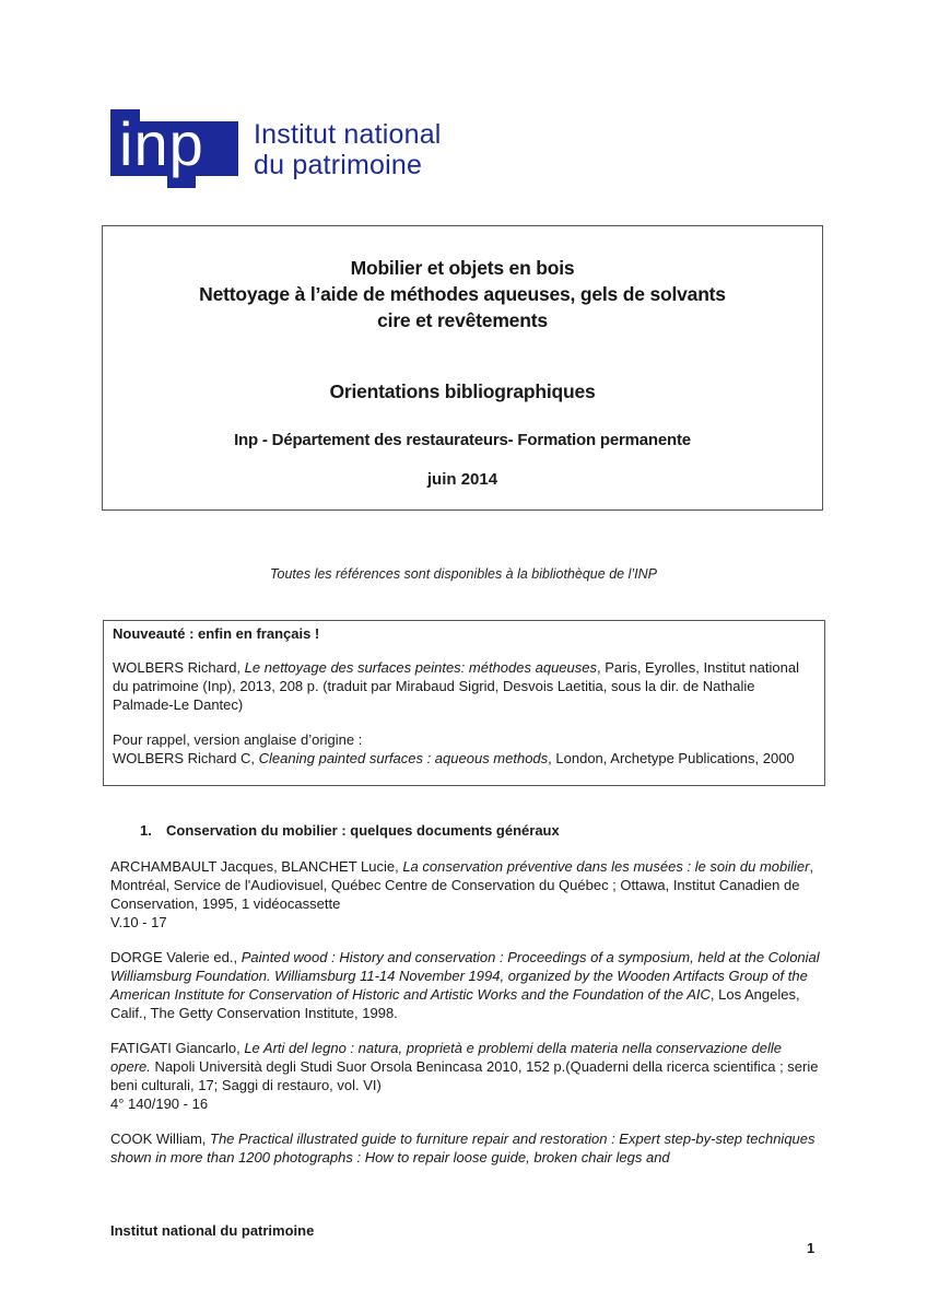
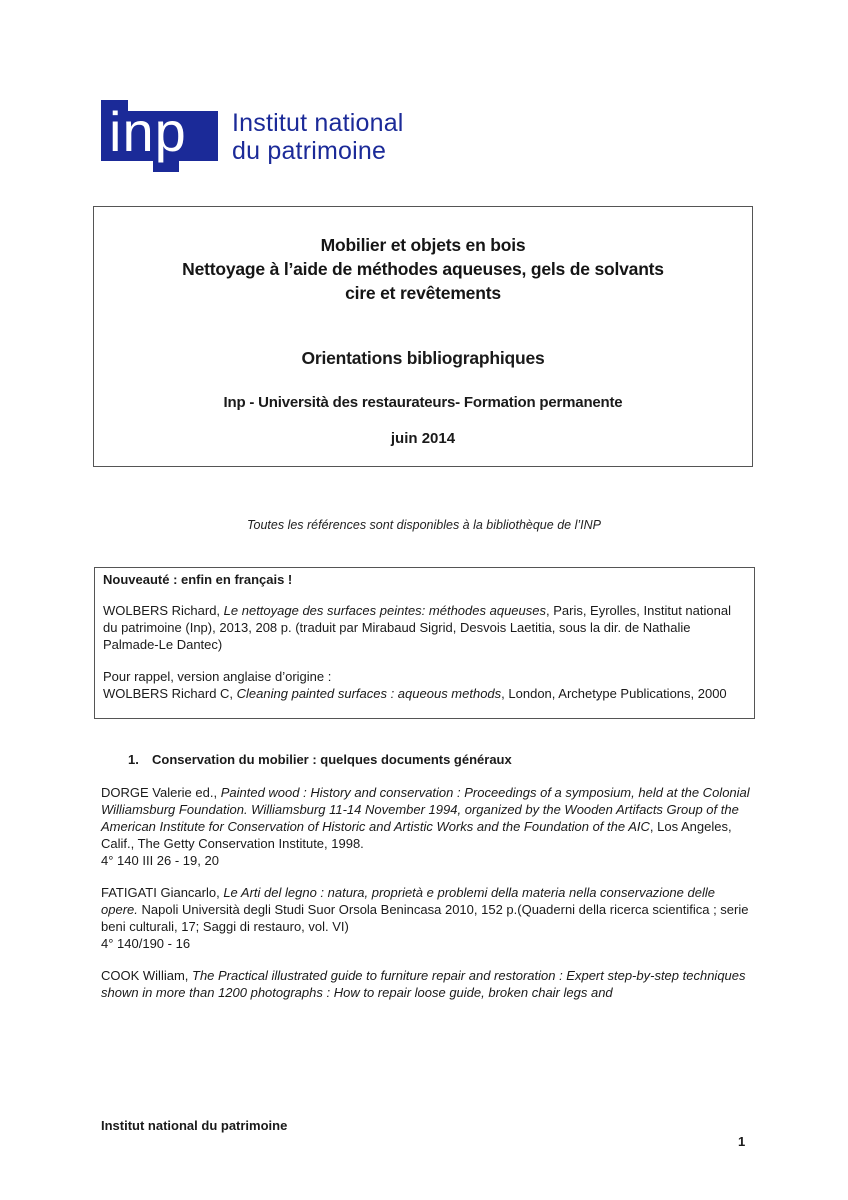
  inp
  Institut national
  du patrimoine
  Mobilier et objets en bois
  Nettoyage à l’aide de méthodes aqueuses, gels de solvants
  cire et revêtements
  Orientations bibliographiques
- Inp - Département des restaurateurs- Formation permanente
+ Inp - Università des restaurateurs- Formation permanente
  juin 2014
  Toutes les références sont disponibles à la bibliothèque de l’INP
  Nouveauté : enfin en français !
  WOLBERS Richard, Le nettoyage des surfaces peintes: méthodes aqueuses, Paris, Eyrolles, Institut national du patrimoine (Inp), 2013, 208 p. (traduit par Mirabaud Sigrid, Desvois Laetitia, sous la dir. de Nathalie Palmade-Le Dantec)
  Pour rappel, version anglaise d’origine :
  WOLBERS Richard C, Cleaning painted surfaces : aqueous methods, London, Archetype Publications, 2000
  1. Conservation du mobilier : quelques documents généraux
- ARCHAMBAULT Jacques, BLANCHET Lucie, La conservation préventive dans les musées : le soin du mobilier, Montréal, Service de l'Audiovisuel, Québec Centre de Conservation du Québec ; Ottawa, Institut Canadien de Conservation, 1995, 1 vidéocassette
- V.10 - 17
  DORGE Valerie ed., Painted wood : History and conservation : Proceedings of a symposium, held at the Colonial Williamsburg Foundation. Williamsburg 11-14 November 1994, organized by the Wooden Artifacts Group of the American Institute for Conservation of Historic and Artistic Works and the Foundation of the AIC, Los Angeles, Calif., The Getty Conservation Institute, 1998.
+ 4° 140 III 26 - 19, 20
  FATIGATI Giancarlo, Le Arti del legno : natura, proprietà e problemi della materia nella conservazione delle opere. Napoli Università degli Studi Suor Orsola Benincasa 2010, 152 p.(Quaderni della ricerca scientifica ; serie beni culturali, 17; Saggi di restauro, vol. VI)
  4° 140/190 - 16
  COOK William, The Practical illustrated guide to furniture repair and restoration : Expert step-by-step techniques shown in more than 1200 photographs : How to repair loose guide, broken chair legs and
  Institut national du patrimoine
  1
